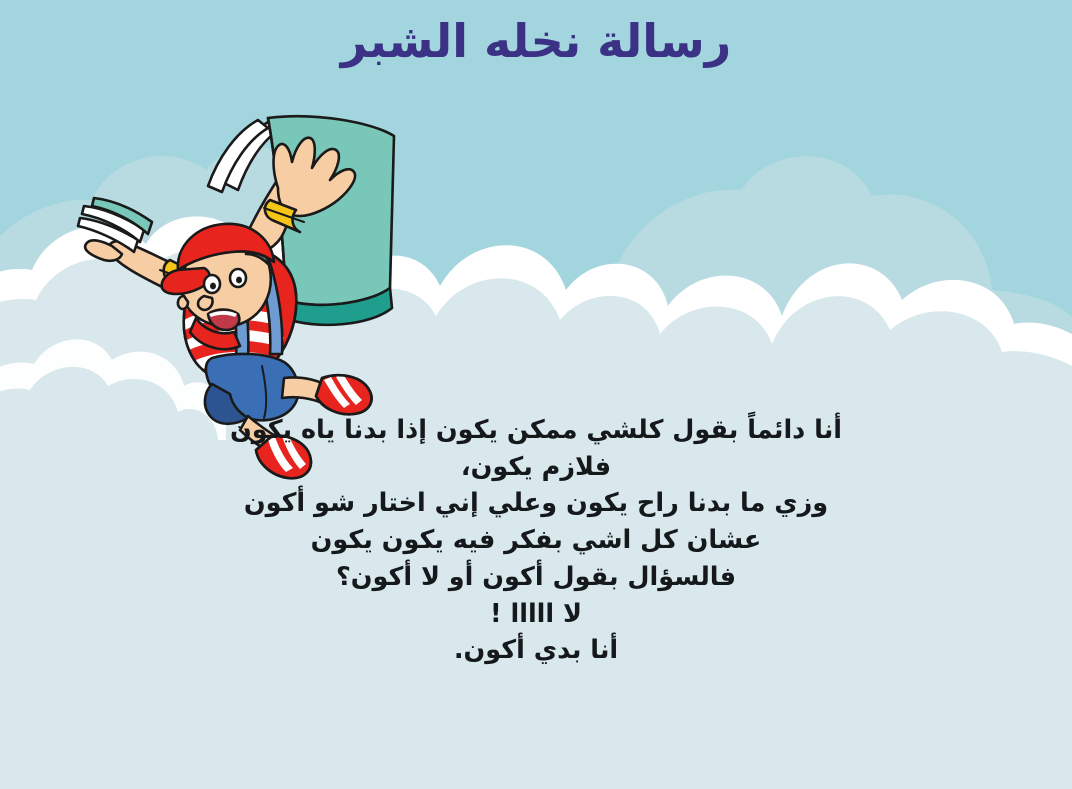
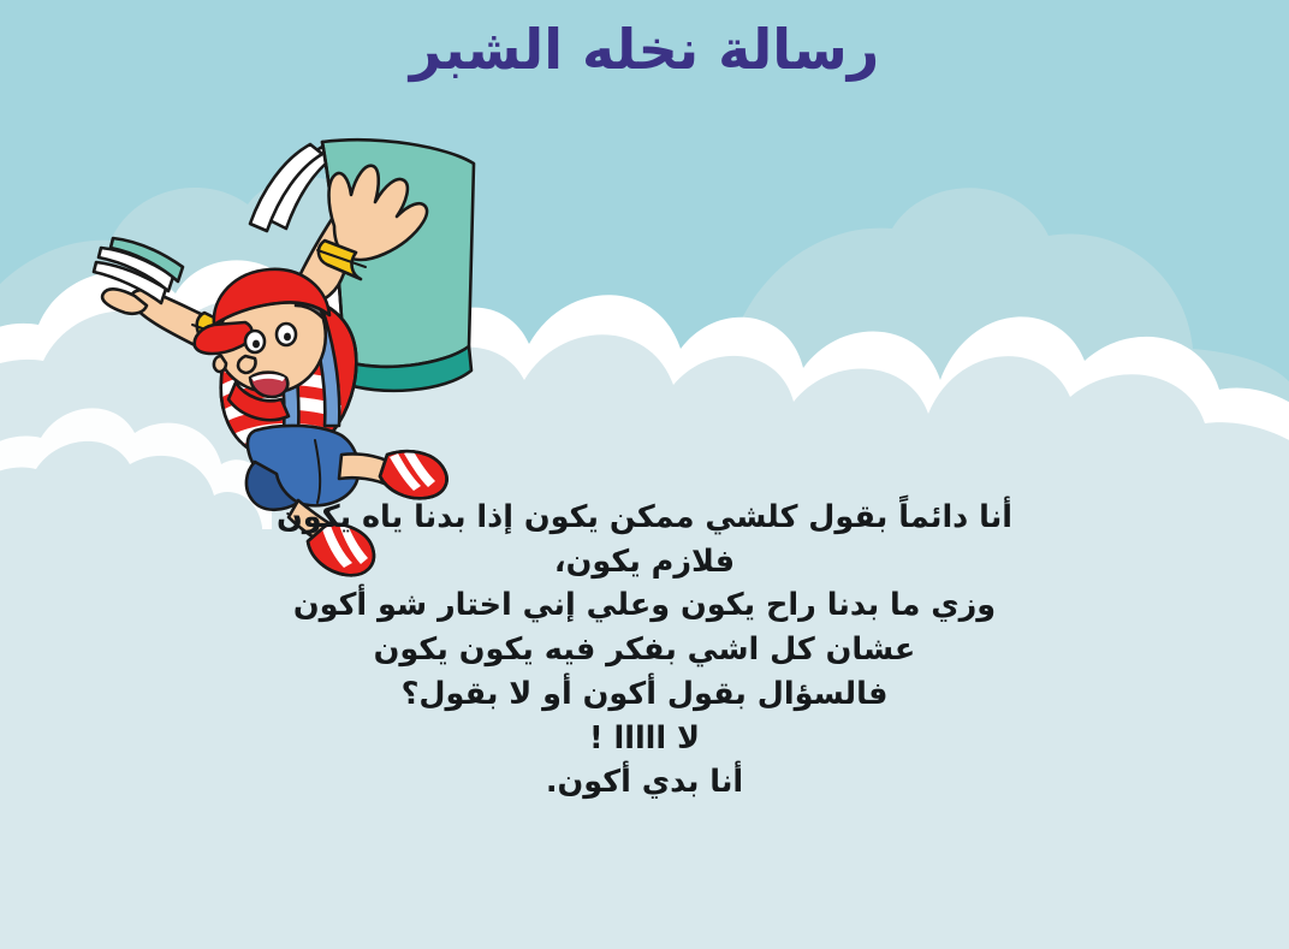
  رسالة نخله الشبر
  أنا دائماً بقول كلشي ممكن يكون إذا بدنا ياه يكون
  فلازم يكون،
  وزي ما بدنا راح يكون وعلي إني اختار شو أكون
  عشان كل اشي بفكر فيه يكون يكون
- فالسؤال بقول أكون أو لا أكون؟
+ فالسؤال بقول أكون أو لا بقول؟
  لا ااااا !
  أنا بدي أكون.
